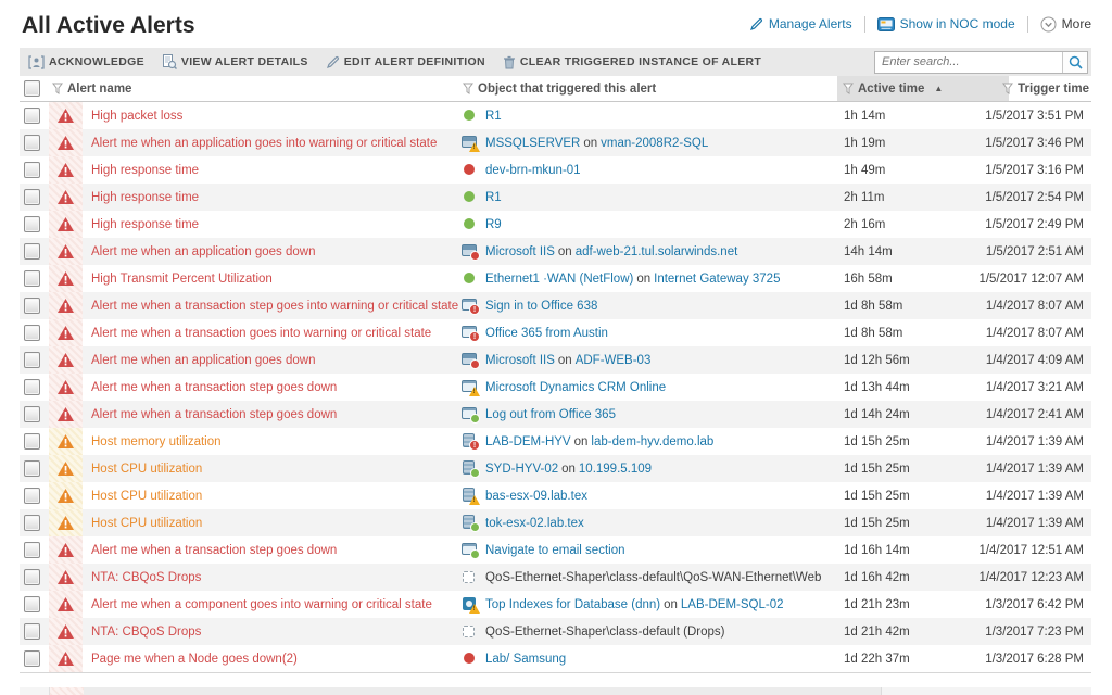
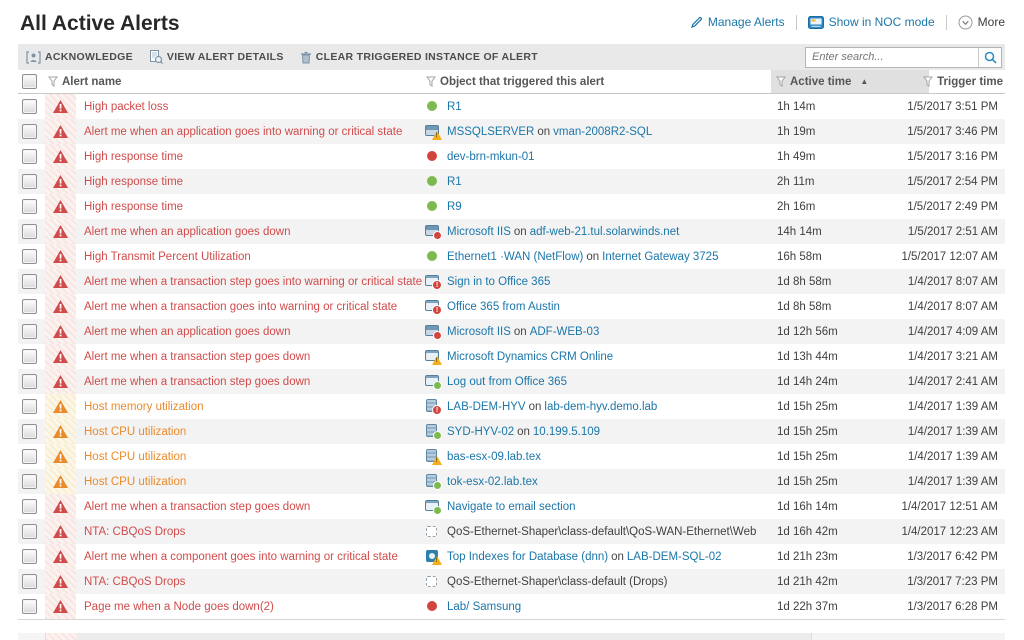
  All Active Alerts
  Manage Alerts
  Show in NOC mode
  More
  ACKNOWLEDGE
  VIEW ALERT DETAILS
- EDIT ALERT DEFINITION
  CLEAR TRIGGERED INSTANCE OF ALERT
  Enter search...
  Alert name
  Object that triggered this alert
  Active time
  ▲
  Trigger time
  High packet loss
  R1
  1h 14m
  1/5/2017 3:51 PM
  Alert me when an application goes into warning or critical state
  MSSQLSERVER
  on
  vman-2008R2-SQL
  1h 19m
  1/5/2017 3:46 PM
  High response time
  dev-brn-mkun-01
  1h 49m
  1/5/2017 3:16 PM
  High response time
  R1
  2h 11m
  1/5/2017 2:54 PM
  High response time
  R9
  2h 16m
  1/5/2017 2:49 PM
  Alert me when an application goes down
  Microsoft IIS
  on
  adf-web-21.tul.solarwinds.net
  14h 14m
  1/5/2017 2:51 AM
  High Transmit Percent Utilization
  Ethernet1 ·WAN (NetFlow)
  on
  Internet Gateway 3725
  16h 58m
  1/5/2017 12:07 AM
  Alert me when a transaction step goes into warning or critical state
- Sign in to Office 638
+ Sign in to Office 365
  1d 8h 58m
  1/4/2017 8:07 AM
  Alert me when a transaction goes into warning or critical state
  Office 365 from Austin
  1d 8h 58m
  1/4/2017 8:07 AM
  Alert me when an application goes down
  Microsoft IIS
  on
  ADF-WEB-03
  1d 12h 56m
  1/4/2017 4:09 AM
  Alert me when a transaction step goes down
  Microsoft Dynamics CRM Online
  1d 13h 44m
  1/4/2017 3:21 AM
  Alert me when a transaction step goes down
  Log out from Office 365
  1d 14h 24m
  1/4/2017 2:41 AM
  Host memory utilization
  LAB-DEM-HYV
  on
  lab-dem-hyv.demo.lab
  1d 15h 25m
  1/4/2017 1:39 AM
  Host CPU utilization
  SYD-HYV-02
  on
  10.199.5.109
  1d 15h 25m
  1/4/2017 1:39 AM
  Host CPU utilization
  bas-esx-09.lab.tex
  1d 15h 25m
  1/4/2017 1:39 AM
  Host CPU utilization
  tok-esx-02.lab.tex
  1d 15h 25m
  1/4/2017 1:39 AM
  Alert me when a transaction step goes down
  Navigate to email section
  1d 16h 14m
  1/4/2017 12:51 AM
  NTA: CBQoS Drops
  QoS-Ethernet-Shaper\class-default\QoS-WAN-Ethernet\Web
  1d 16h 42m
  1/4/2017 12:23 AM
  Alert me when a component goes into warning or critical state
  Top Indexes for Database (dnn)
  on
  LAB-DEM-SQL-02
  1d 21h 23m
  1/3/2017 6:42 PM
  NTA: CBQoS Drops
  QoS-Ethernet-Shaper\class-default (Drops)
  1d 21h 42m
  1/3/2017 7:23 PM
  Page me when a Node goes down(2)
  Lab/ Samsung
  1d 22h 37m
  1/3/2017 6:28 PM
